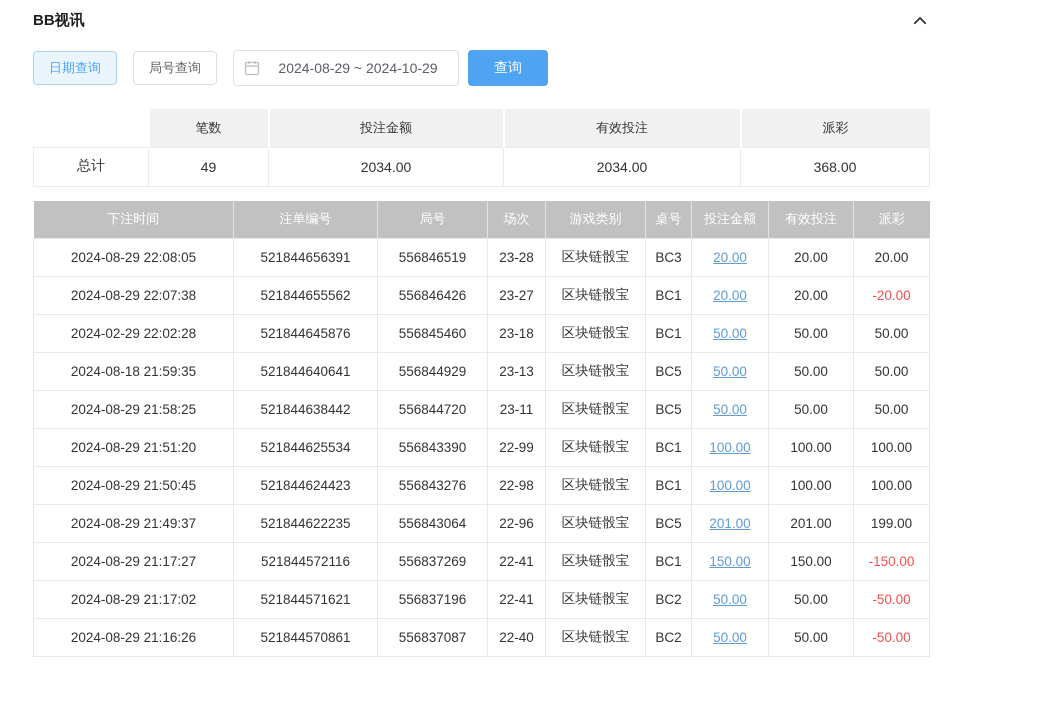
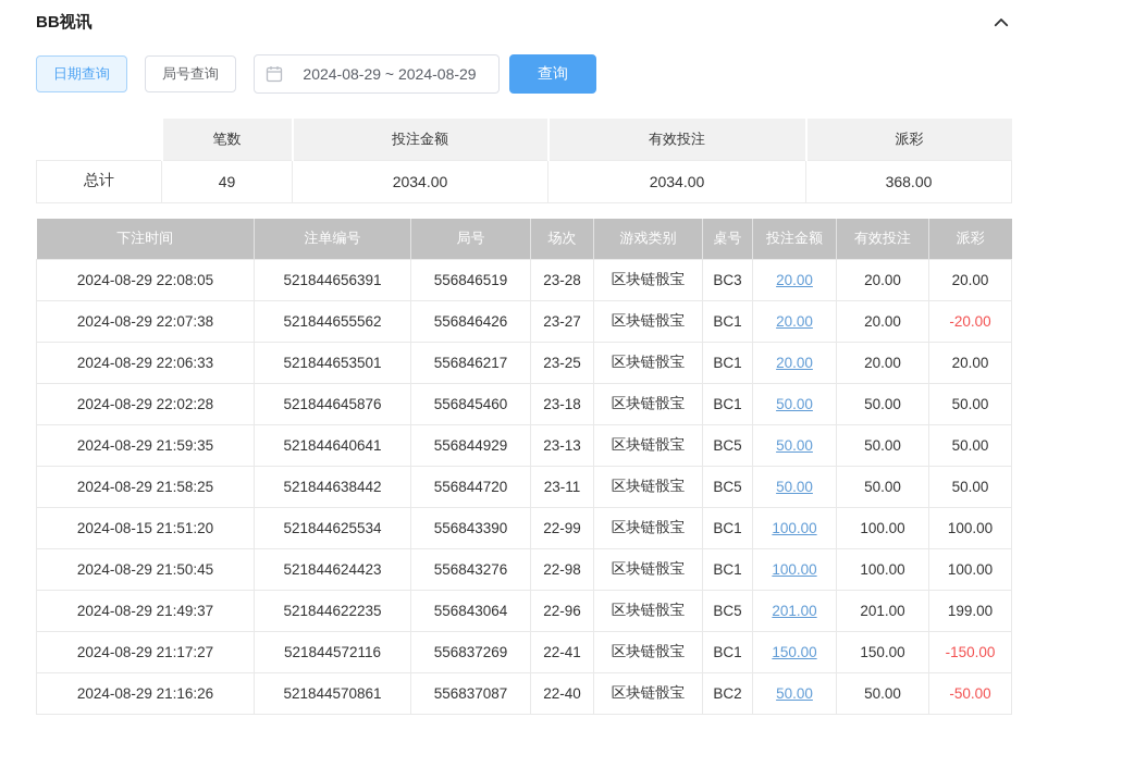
  BB视讯
  日期查询
  局号查询
- 2024-08-29 ~ 2024-10-29
+ 2024-08-29 ~ 2024-08-29
  查询
  	笔数	投注金额	有效投注	派彩
  总计	49	2034.00	2034.00	368.00
  下注时间	注单编号	局号	场次	游戏类别	桌号	投注金额	有效投注	派彩
  2024-08-29 22:08:05	521844656391	556846519	23-28	区块链骰宝	BC3	20.00	20.00	20.00
  2024-08-29 22:07:38	521844655562	556846426	23-27	区块链骰宝	BC1	20.00	20.00	-20.00
+ 2024-08-29 22:06:33	521844653501	556846217	23-25	区块链骰宝	BC1	20.00	20.00	20.00
- 2024-02-29 22:02:28	521844645876	556845460	23-18	区块链骰宝	BC1	50.00	50.00	50.00
+ 2024-08-29 22:02:28	521844645876	556845460	23-18	区块链骰宝	BC1	50.00	50.00	50.00
- 2024-08-18 21:59:35	521844640641	556844929	23-13	区块链骰宝	BC5	50.00	50.00	50.00
+ 2024-08-29 21:59:35	521844640641	556844929	23-13	区块链骰宝	BC5	50.00	50.00	50.00
  2024-08-29 21:58:25	521844638442	556844720	23-11	区块链骰宝	BC5	50.00	50.00	50.00
- 2024-08-29 21:51:20	521844625534	556843390	22-99	区块链骰宝	BC1	100.00	100.00	100.00
+ 2024-08-15 21:51:20	521844625534	556843390	22-99	区块链骰宝	BC1	100.00	100.00	100.00
  2024-08-29 21:50:45	521844624423	556843276	22-98	区块链骰宝	BC1	100.00	100.00	100.00
  2024-08-29 21:49:37	521844622235	556843064	22-96	区块链骰宝	BC5	201.00	201.00	199.00
  2024-08-29 21:17:27	521844572116	556837269	22-41	区块链骰宝	BC1	150.00	150.00	-150.00
- 2024-08-29 21:17:02	521844571621	556837196	22-41	区块链骰宝	BC2	50.00	50.00	-50.00
  2024-08-29 21:16:26	521844570861	556837087	22-40	区块链骰宝	BC2	50.00	50.00	-50.00
